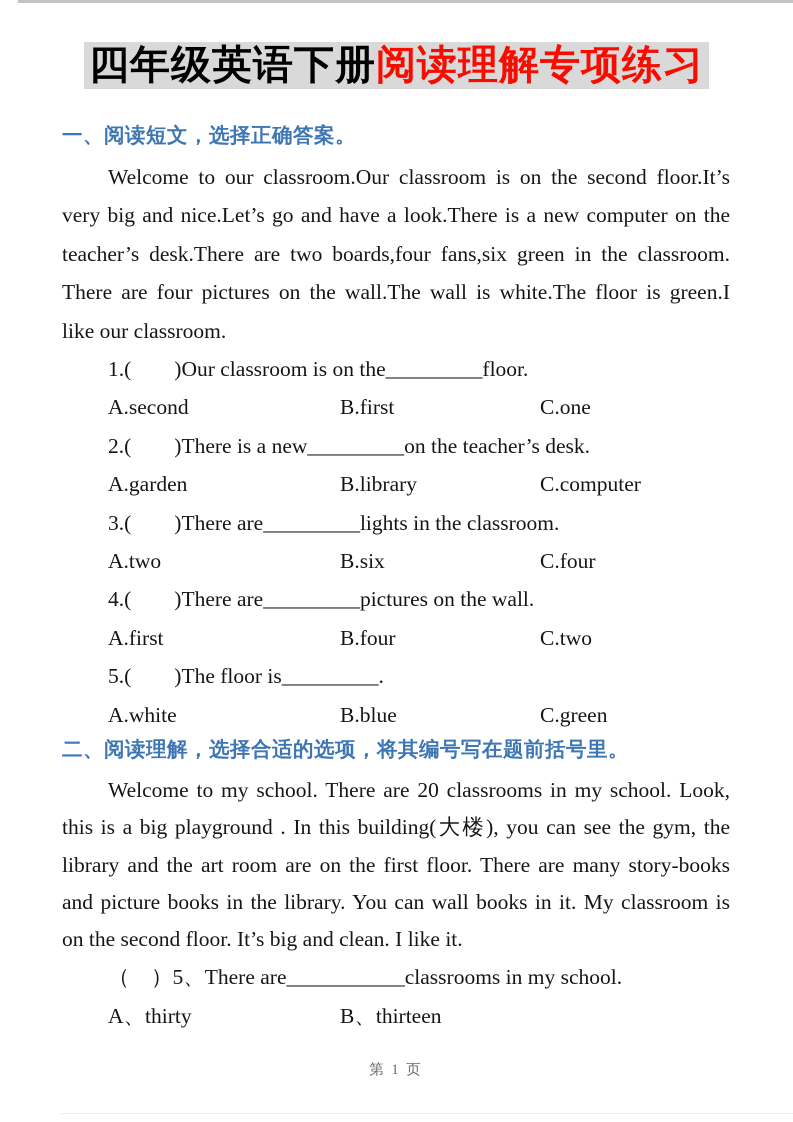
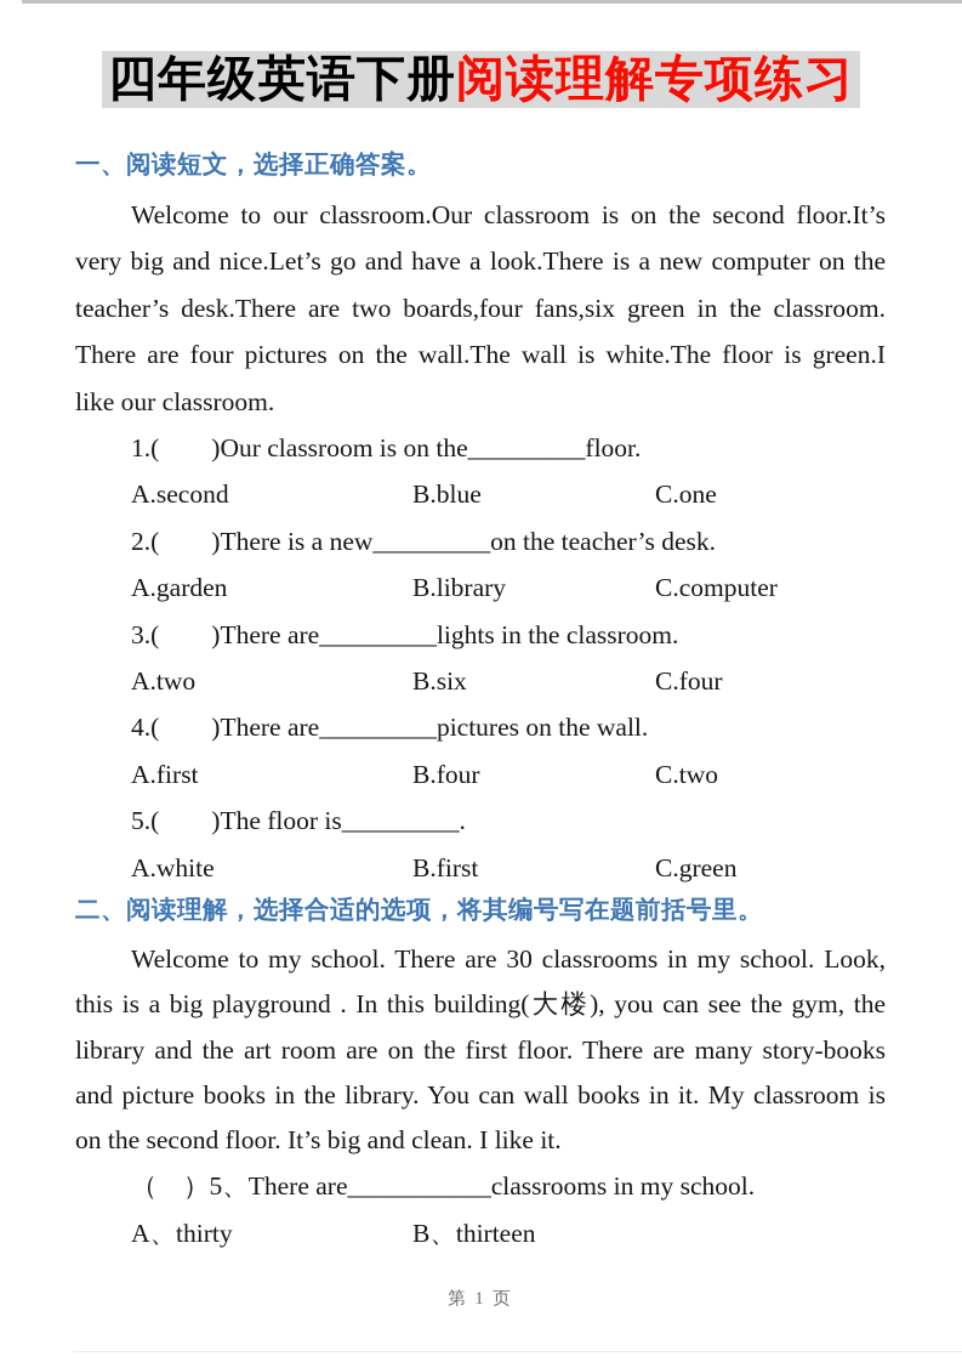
  四年级英语下册阅读理解专项练习
  一、阅读短文，选择正确答案。
  Welcome to our classroom.Our classroom is on the second floor.It’s
  very big and nice.Let’s go and have a look.There is a new computer on the
  teacher’s desk.There are two boards,four fans,six green in the classroom.
  There are four pictures on the wall.The wall is white.The floor is green.I
  like our classroom.
  1.( )Our classroom is on the_________floor.
  A.second
- B.first
+ B.blue
  C.one
  2.( )There is a new_________on the teacher’s desk.
  A.garden
  B.library
  C.computer
  3.( )There are_________lights in the classroom.
  A.two
  B.six
  C.four
  4.( )There are_________pictures on the wall.
  A.first
  B.four
  C.two
  5.( )The floor is_________.
  A.white
- B.blue
+ B.first
  C.green
  二、阅读理解，选择合适的选项，将其编号写在题前括号里。
- Welcome to my school. There are 20 classrooms in my school. Look,
+ Welcome to my school. There are 30 classrooms in my school. Look,
  this is a big playground . In this building(大楼), you can see the gym, the
  library and the art room are on the first floor. There are many story-books
  and picture books in the library. You can wall books in it. My classroom is
  on the second floor. It’s big and clean. I like it.
  （ ）5、There are___________classrooms in my school.
  A、thirty
  B、thirteen
  第 1 页
